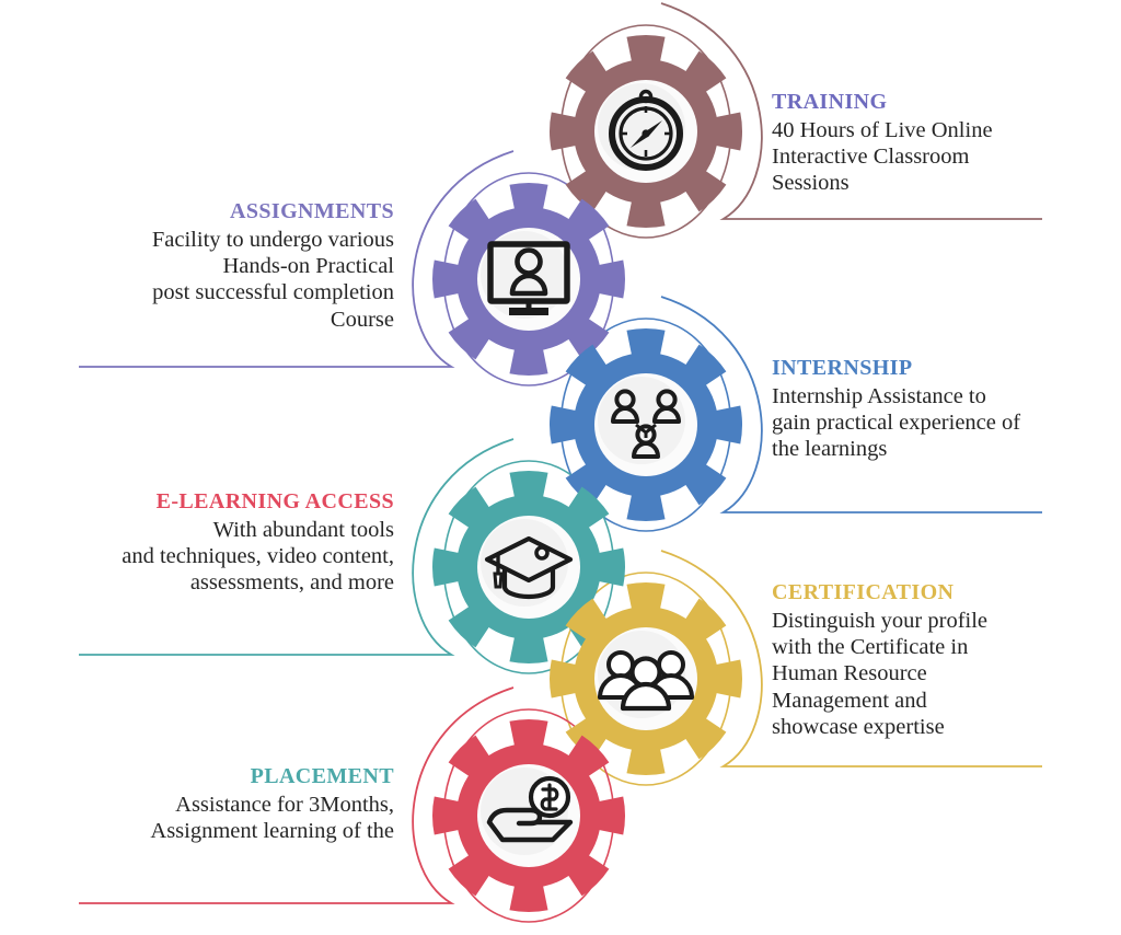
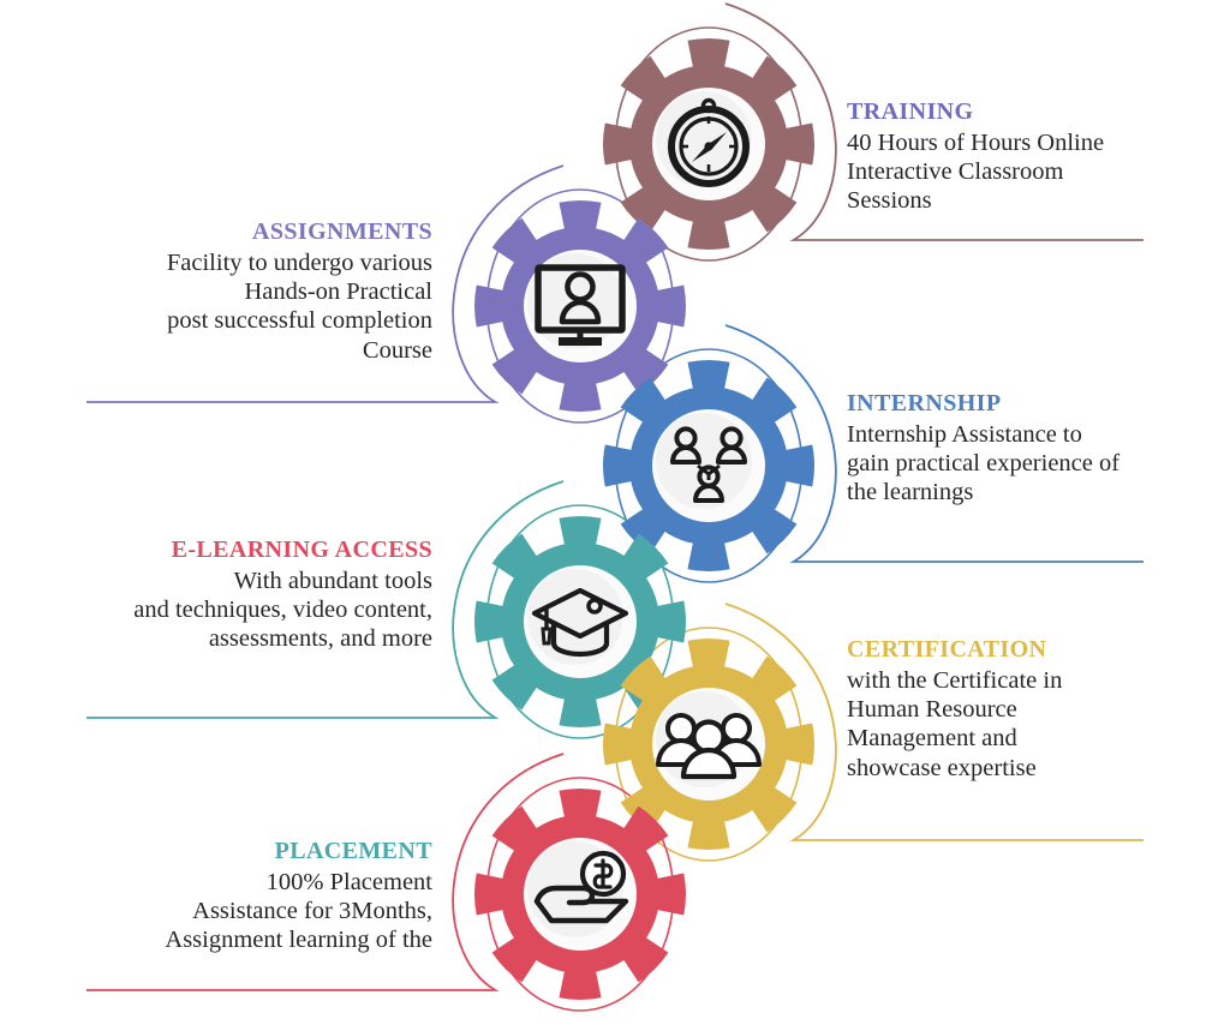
  TRAINING
- 40 Hours of Live Online
+ 40 Hours of Hours Online
  Interactive Classroom
  Sessions
  ASSIGNMENTS
  Facility to undergo various
  Hands-on Practical
  post successful completion
  Course
  INTERNSHIP
  Internship Assistance to
  gain practical experience of
  the learnings
  E-LEARNING ACCESS
  With abundant tools
  and techniques, video content,
  assessments, and more
  CERTIFICATION
- Distinguish your profile
  with the Certificate in
  Human Resource
  Management and
  showcase expertise
  PLACEMENT
+ 100% Placement
  Assistance for 3Months,
  Assignment learning of the
